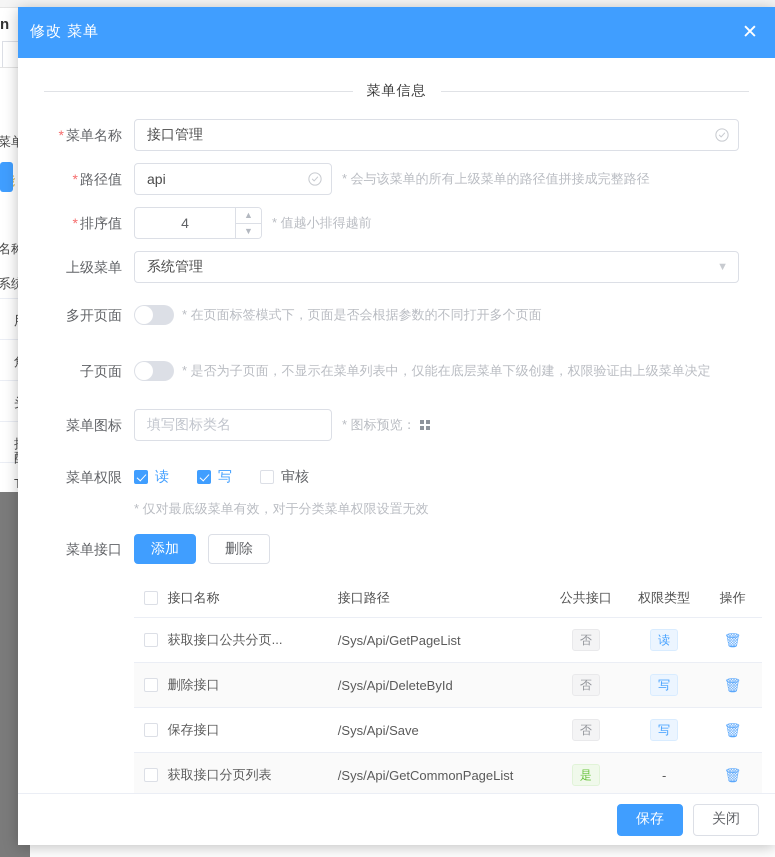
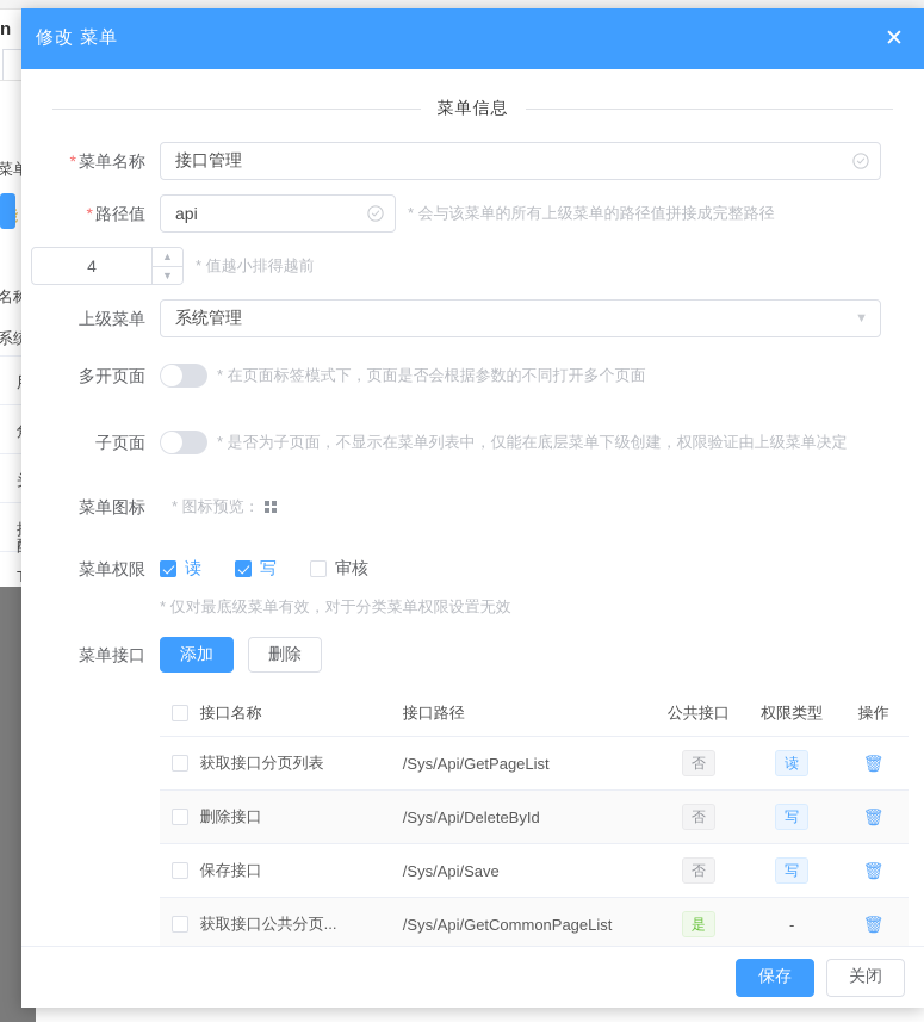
  修改 菜单
  ✕
  菜单信息
  * 菜单名称
  接口管理
  * 路径值
  api
  * 会与该菜单的所有上级菜单的路径值拼接成完整路径
- * 排序值
  4
  ▲
  ▼
  * 值越小排得越前
  上级菜单
  系统管理
  ▼
  多开页面
  * 在页面标签模式下，页面是否会根据参数的不同打开多个页面
  子页面
  * 是否为子页面，不显示在菜单列表中，仅能在底层菜单下级创建，权限验证由上级菜单决定
  菜单图标
- 填写图标类名
  * 图标预览：
  菜单权限
  读
  写
  审核
  * 仅对最底级菜单有效，对于分类菜单权限设置无效
  菜单接口
  添加
  删除
  	接口名称	接口路径	公共接口	权限类型	操作
- 	获取接口公共分页...	/Sys/Api/GetPageList	否	读	🗑
+ 	获取接口分页列表	/Sys/Api/GetPageList	否	读	🗑
  	删除接口	/Sys/Api/DeleteById	否	写	🗑
  	保存接口	/Sys/Api/Save	否	写	🗑
- 	获取接口分页列表	/Sys/Api/GetCommonPageList	是	-	🗑
+ 	获取接口公共分页...	/Sys/Api/GetCommonPageList	是	-	🗑
  保存
  关闭
